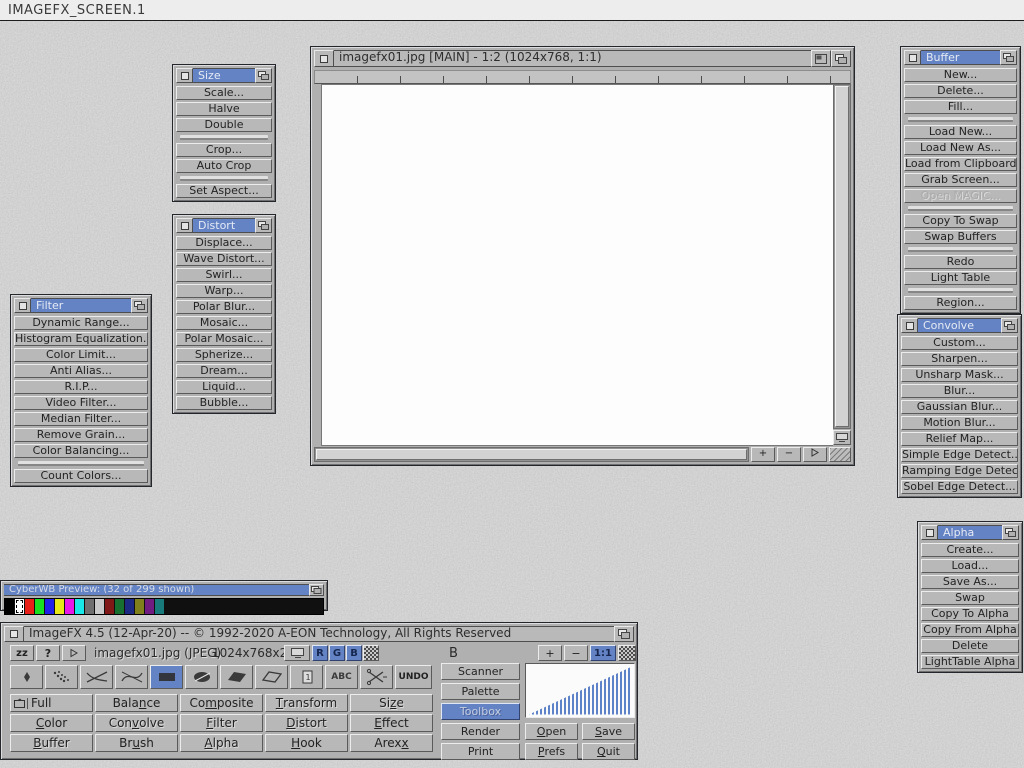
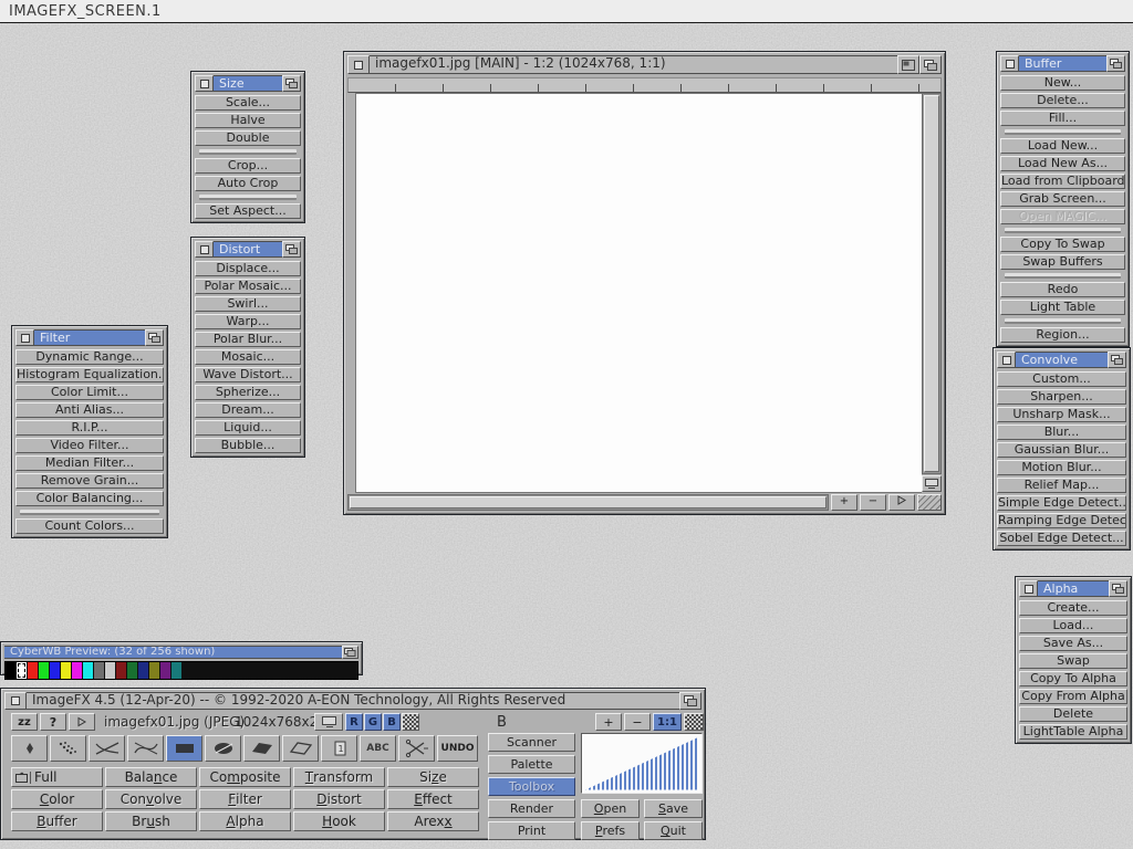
  IMAGEFX_SCREEN.1
  Size
  Scale...
  Halve
  Double
  Crop...
  Auto Crop
  Set Aspect...
  Distort
  Displace...
- Wave Distort...
+ Polar Mosaic...
  Swirl...
  Warp...
  Polar Blur...
  Mosaic...
- Polar Mosaic...
+ Wave Distort...
  Spherize...
  Dream...
  Liquid...
  Bubble...
  Filter
  Dynamic Range...
  Histogram Equalization.
  Color Limit...
  Anti Alias...
  R.I.P...
  Video Filter...
  Median Filter...
  Remove Grain...
  Color Balancing...
  Count Colors...
  Buffer
  New...
  Delete...
  Fill...
  Load New...
  Load New As...
  Load from Clipboard
  Grab Screen...
  Open MAGIC...
  Copy To Swap
  Swap Buffers
  Redo
  Light Table
  Region...
  Convolve
  Custom...
  Sharpen...
  Unsharp Mask...
  Blur...
  Gaussian Blur...
  Motion Blur...
  Relief Map...
  Simple Edge Detect..
  Ramping Edge Detec
  Sobel Edge Detect...
  Alpha
  Create...
  Load...
  Save As...
  Swap
  Copy To Alpha
  Copy From Alpha
  Delete
  LightTable Alpha
  imagefx01.jpg [MAIN] - 1:2 (1024x768, 1:1)
  +
  −
- CyberWB Preview: (32 of 299 shown)
+ CyberWB Preview: (32 of 256 shown)
  ImageFX 4.5 (12-Apr-20) -- © 1992-2020 A-EON Technology, All Rights Reserved
  zz
  ?
  imagefx01.jpg (JPEG)
  1024x768x
  R
  G
  B
  B
  +
  −
  1:1
  1
  ABC
  UNDO
  Full
  Bala
  n
  ce
  Co
  m
  posite
  T
  ransform
  Si
  z
  e
  C
  olor
  Con
  v
  olve
  F
  ilter
  D
  istort
  E
  ffect
  B
  uffer
  Br
  u
  sh
  A
  lpha
  H
  ook
  Arex
  x
  Scanner
  Palette
  Toolbox
  Render
  Print
  O
  pen
  S
  ave
  P
  refs
  Q
  uit
